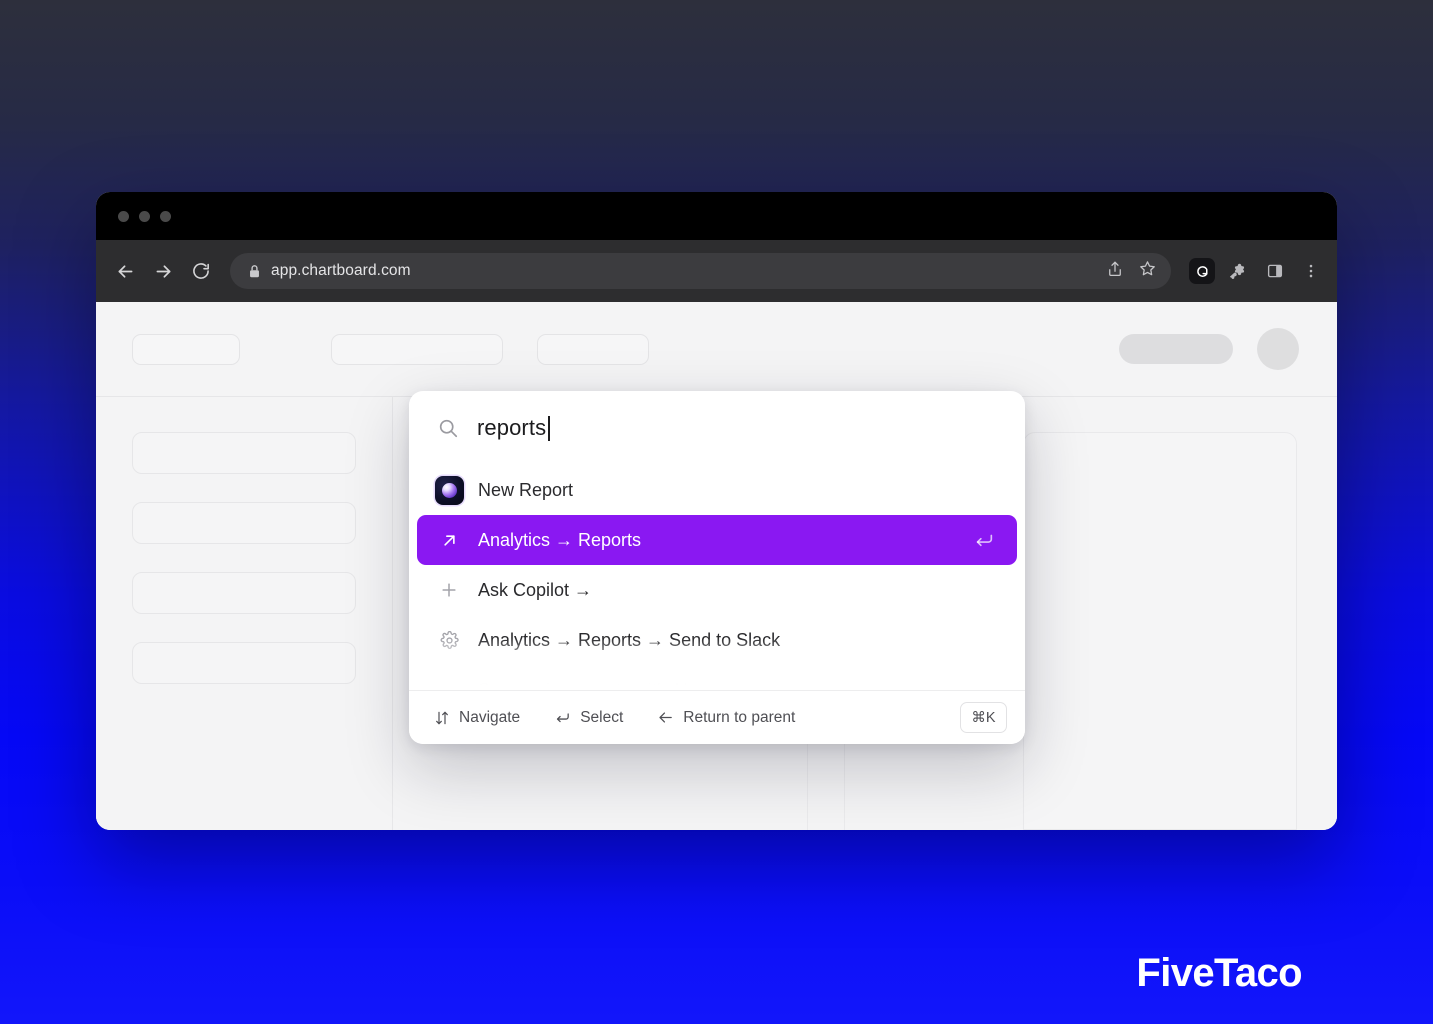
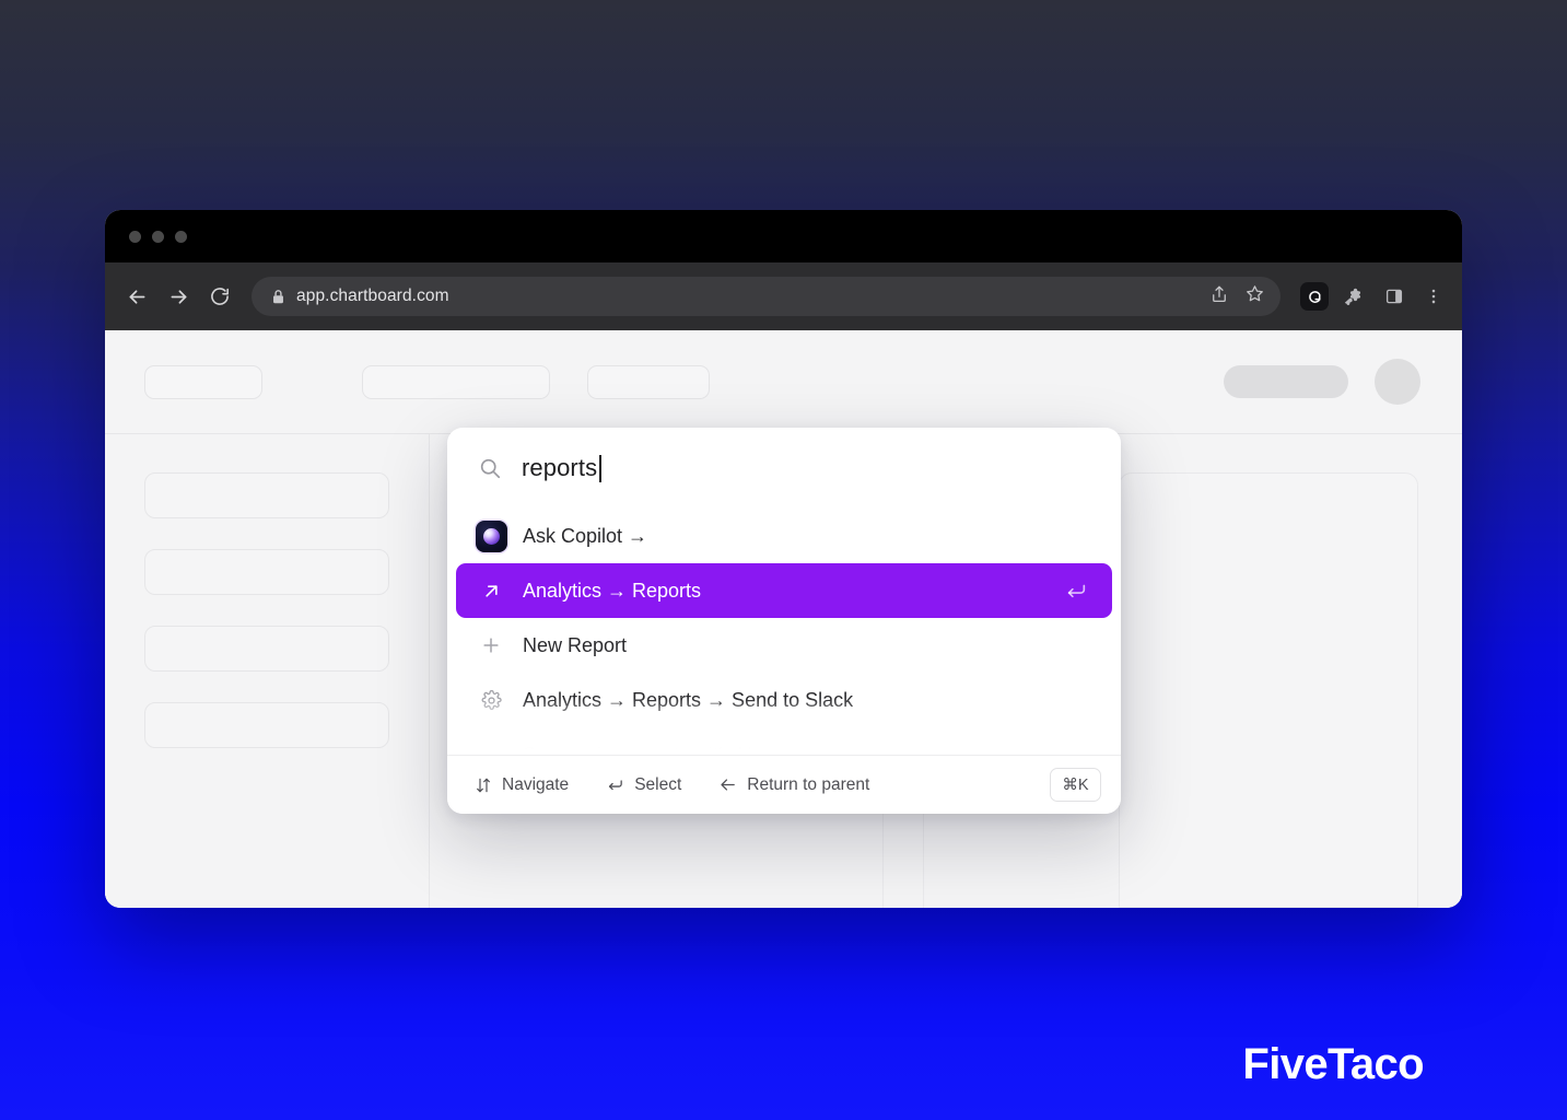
  app.chartboard.com
  reports
- New Report
+ Ask Copilot →
  Analytics → Reports
- Ask Copilot →
+ New Report
  Navigate
  Select
  Return to parent
  ⌘K
  FiveTaco
